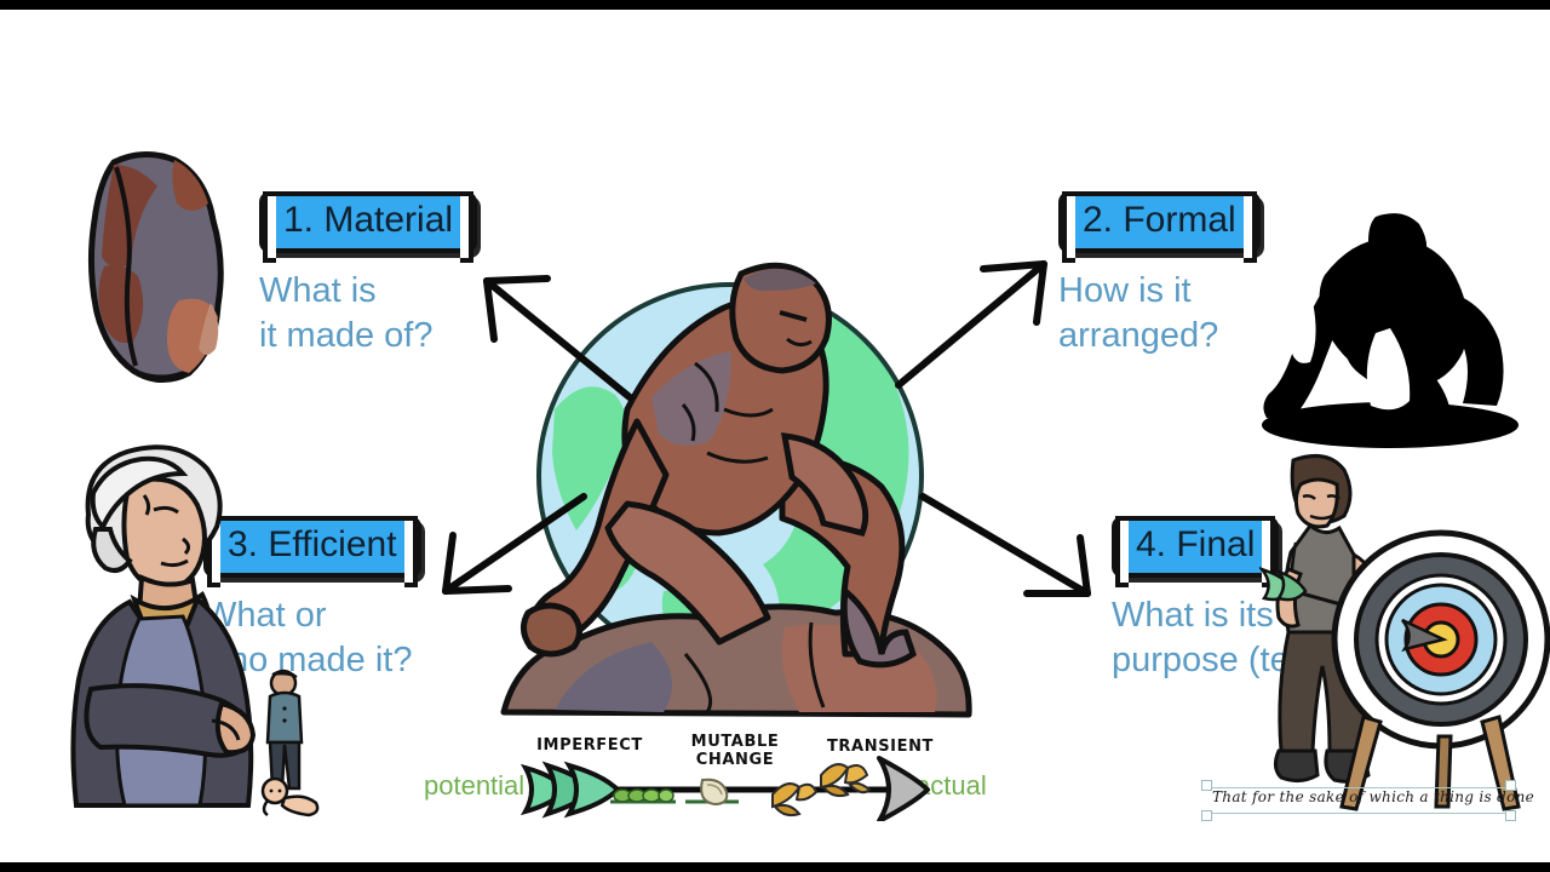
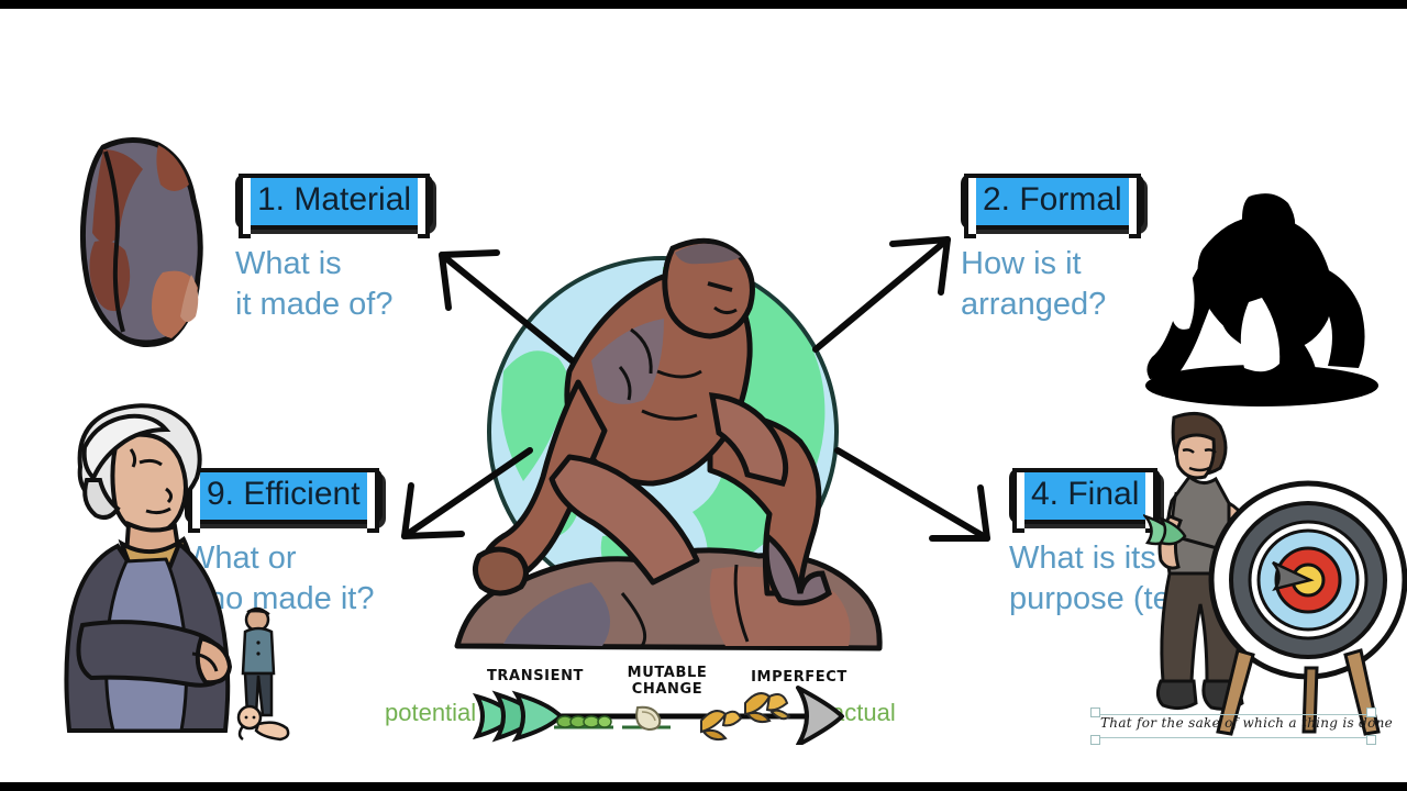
  1. Material
  What is
  it made of?
  2. Formal
  How is it
  arranged?
- 3. Efficient
+ 9. Efficient
  What or
  o made it?
  4. Final
  What is its
- IMPERFECT
+ TRANSIENT
  MUTABLE
  CHANGE
- TRANSIENT
+ IMPERFECT
  potential
  ctual
  That for the sake of which a thing is done
